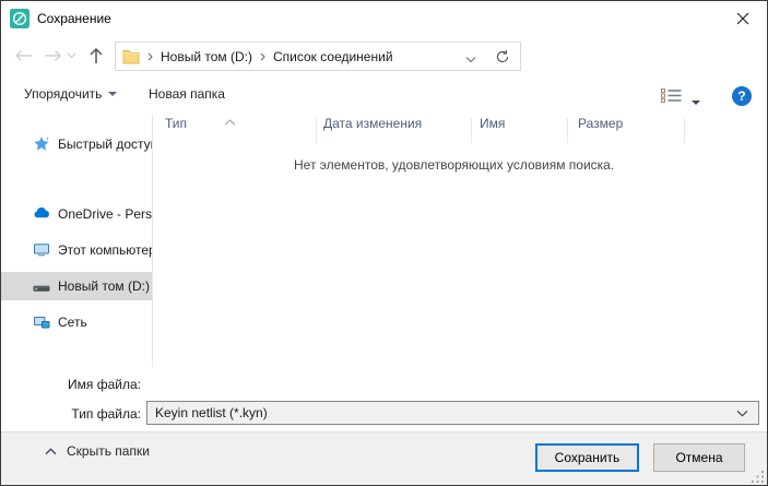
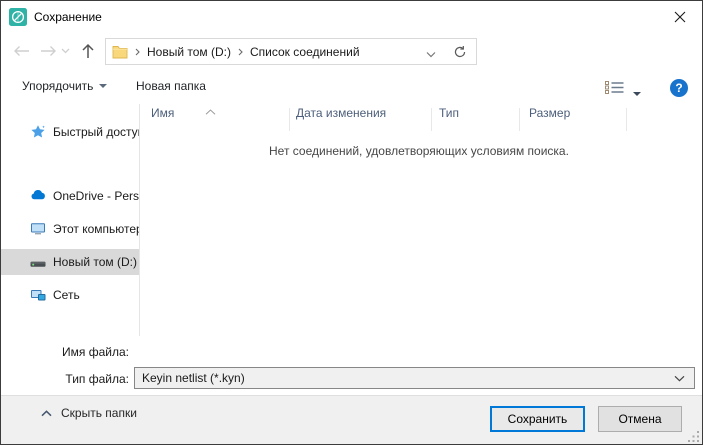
  Сохранение
  Новый том (D:)
  Список соединений
  Упорядочить
  Новая папка
  ?
  Быстрый досту
  OneDrive - Pers
  Этот компьюте
  Новый том (D:)
  Сеть
- Тип
+ Имя
  Дата изменения
- Имя
+ Тип
  Размер
- Нет элементов, удовлетворяющих условиям поиска.
+ Нет соединений, удовлетворяющих условиям поиска.
  Имя файла:
  Тип файла:
  Keyin netlist (*.kyn)
  Скрыть папки
  Сохранить
  Отмена
